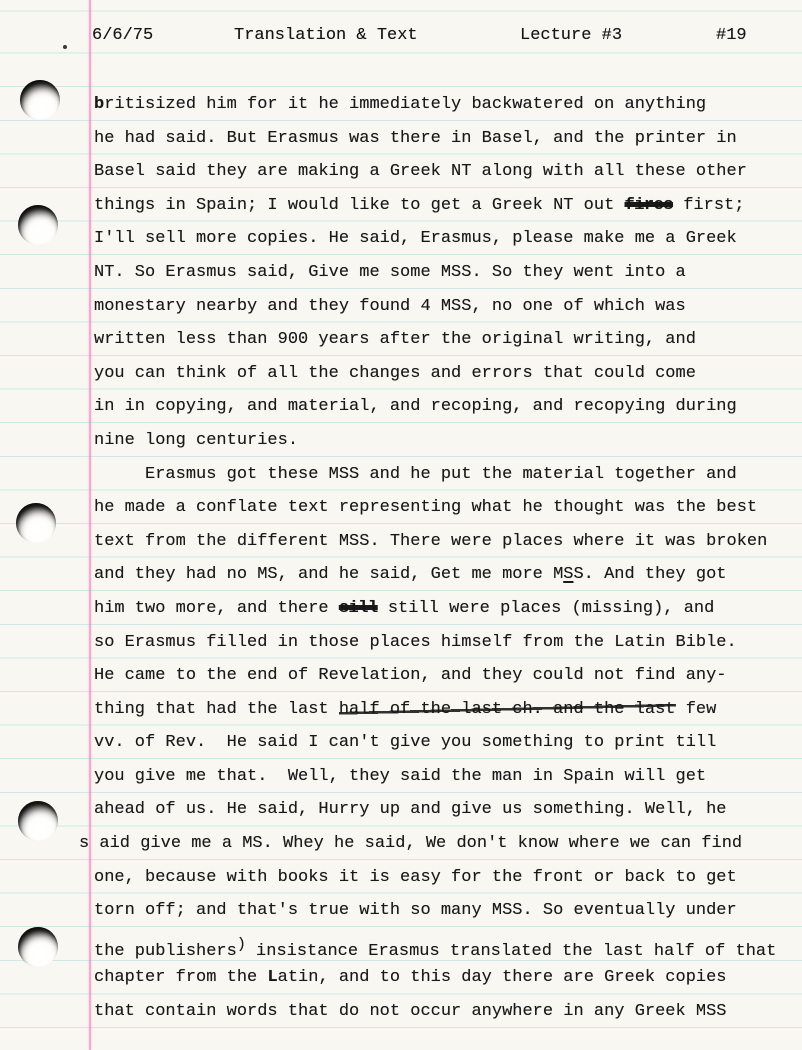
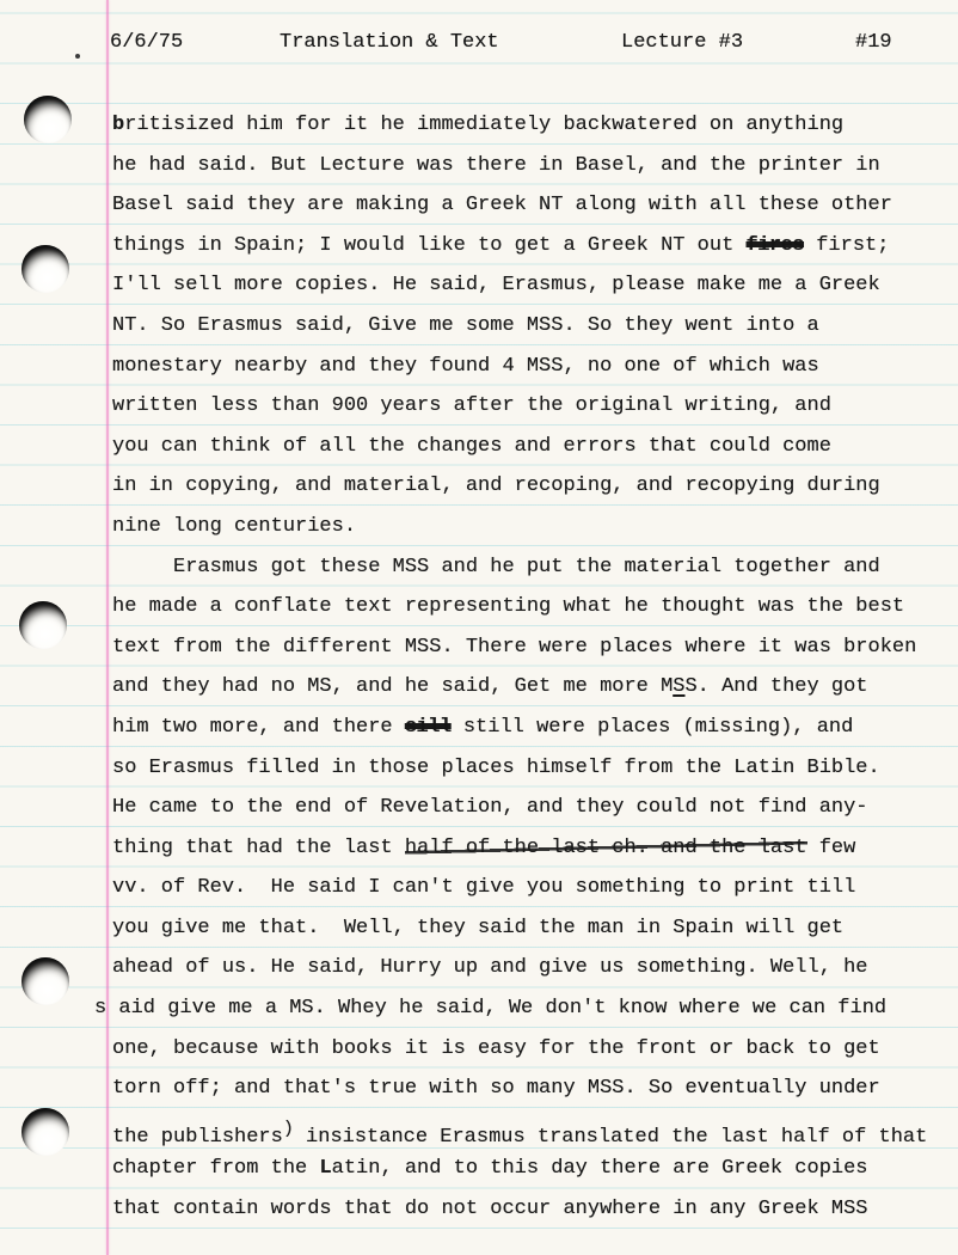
  6/6/75
  Translation & Text
  Lecture #3
  #19
  britisized him for it he immediately backwatered on anything
- he had said. But Erasmus was there in Basel, and the printer in
+ he had said. But Lecture was there in Basel, and the printer in
  Basel said they are making a Greek NT along with all these other
  things in Spain; I would like to get a Greek NT out fires first;
  I'll sell more copies. He said, Erasmus, please make me a Greek
  NT. So Erasmus said, Give me some MSS. So they went into a
  monestary nearby and they found 4 MSS, no one of which was
  written less than 900 years after the original writing, and
  you can think of all the changes and errors that could come
  in in copying, and material, and recoping, and recopying during
  nine long centuries.
  Erasmus got these MSS and he put the material together and
  he made a conflate text representing what he thought was the best
  text from the different MSS. There were places where it was broken
  and they had no MS, and he said, Get me more MSS. And they got
  him two more, and there sill still were places (missing), and
  so Erasmus filled in those places himself from the Latin Bible.
  He came to the end of Revelation, and they could not find any-
  thing that had the last half of the last ch. and the last few
  vv. of Rev. He said I can't give you something to print till
  you give me that. Well, they said the man in Spain will get
  ahead of us. He said, Hurry up and give us something. Well, he
  s aid give me a MS. Whey he said, We don't know where we can find
  one, because with books it is easy for the front or back to get
  torn off; and that's true with so many MSS. So eventually under
  the publishers) insistance Erasmus translated the last half of that
  chapter from the Latin, and to this day there are Greek copies
  that contain words that do not occur anywhere in any Greek MSS
